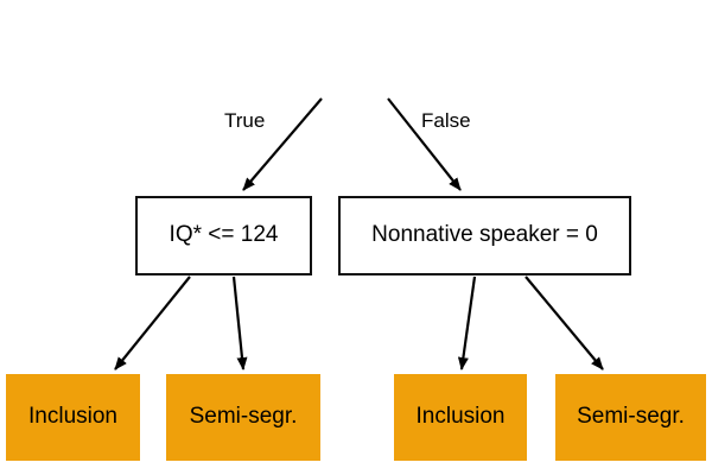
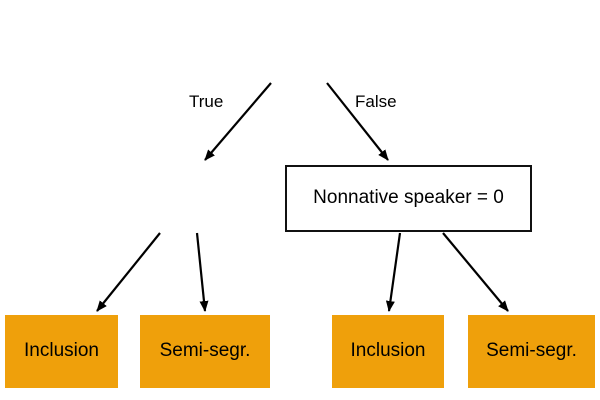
  True
  False
- IQ* <= 124
  Nonnative speaker = 0
  Inclusion
  Semi-segr.
  Inclusion
  Semi-segr.
